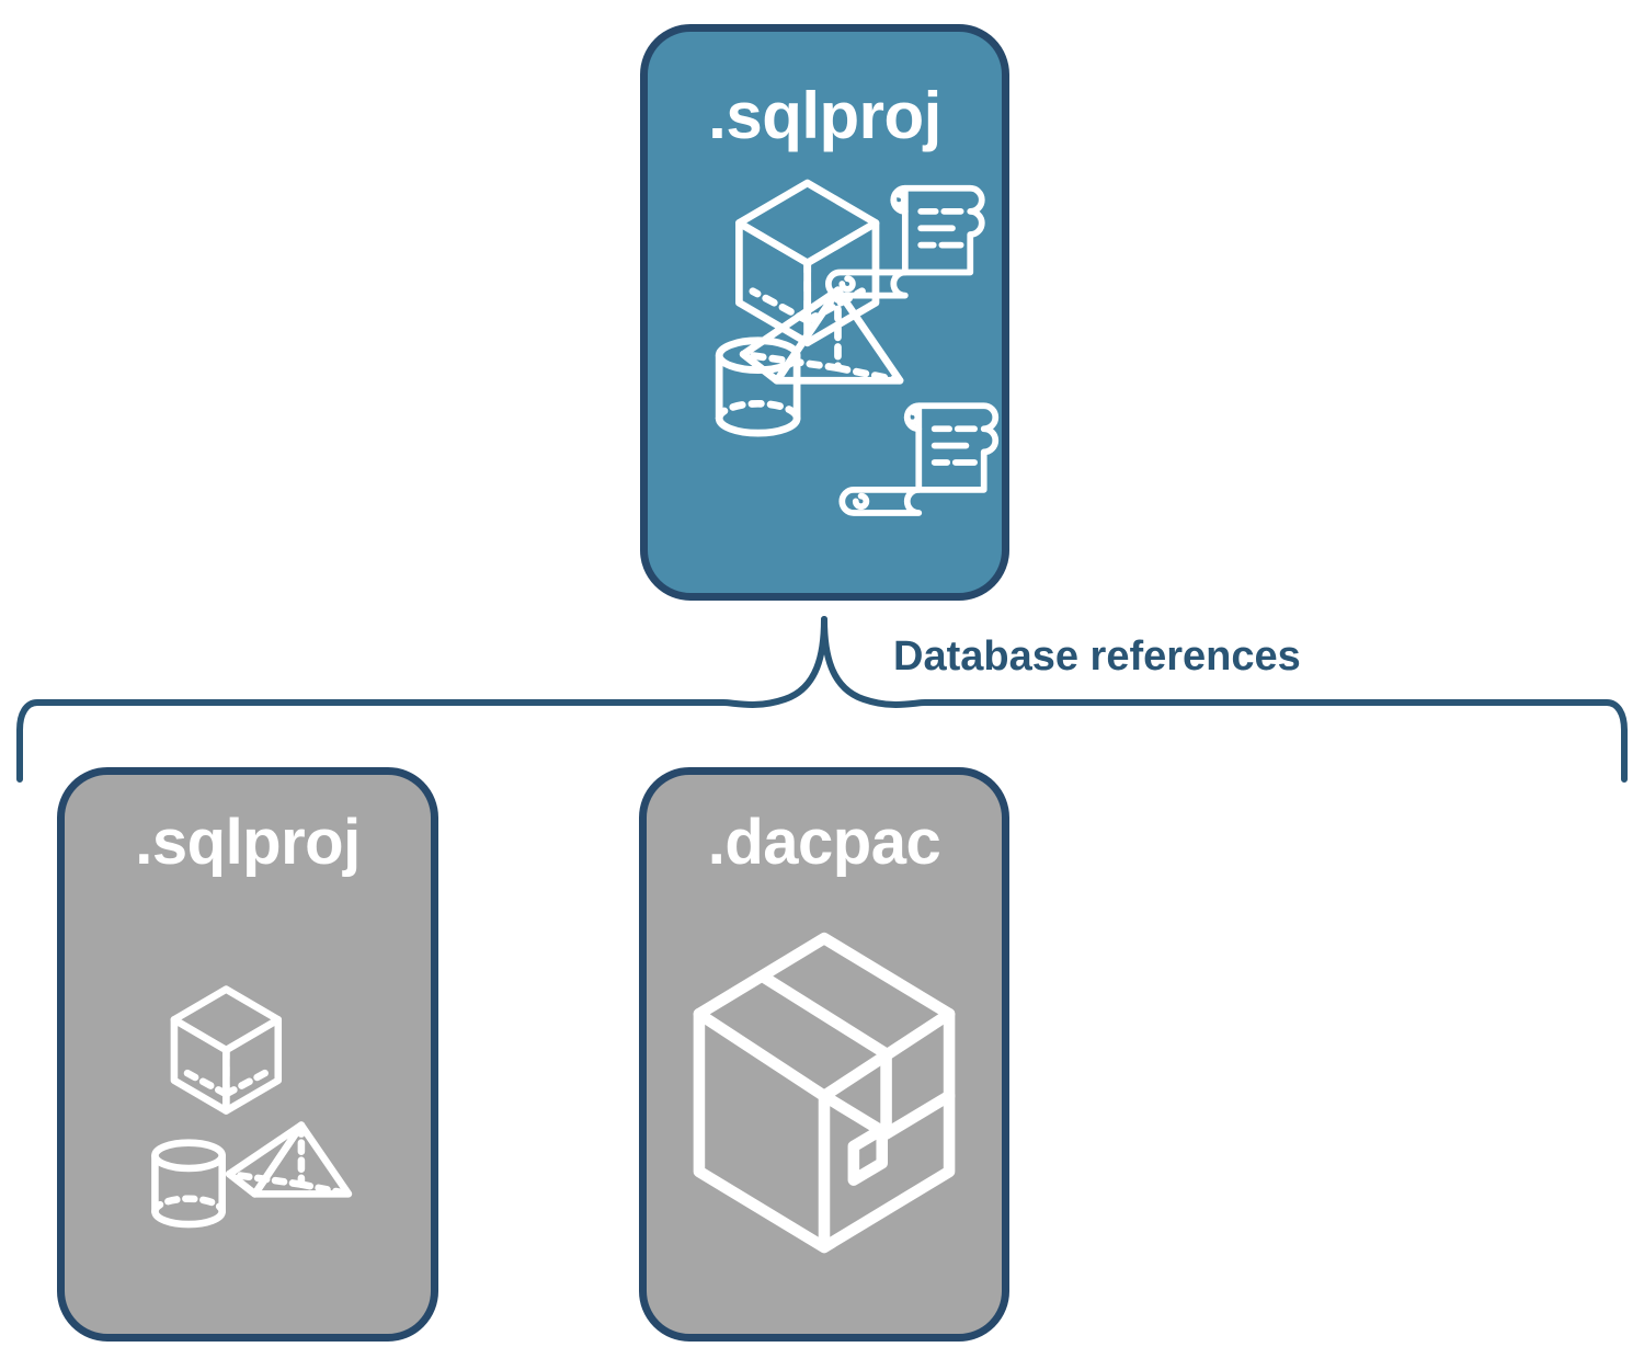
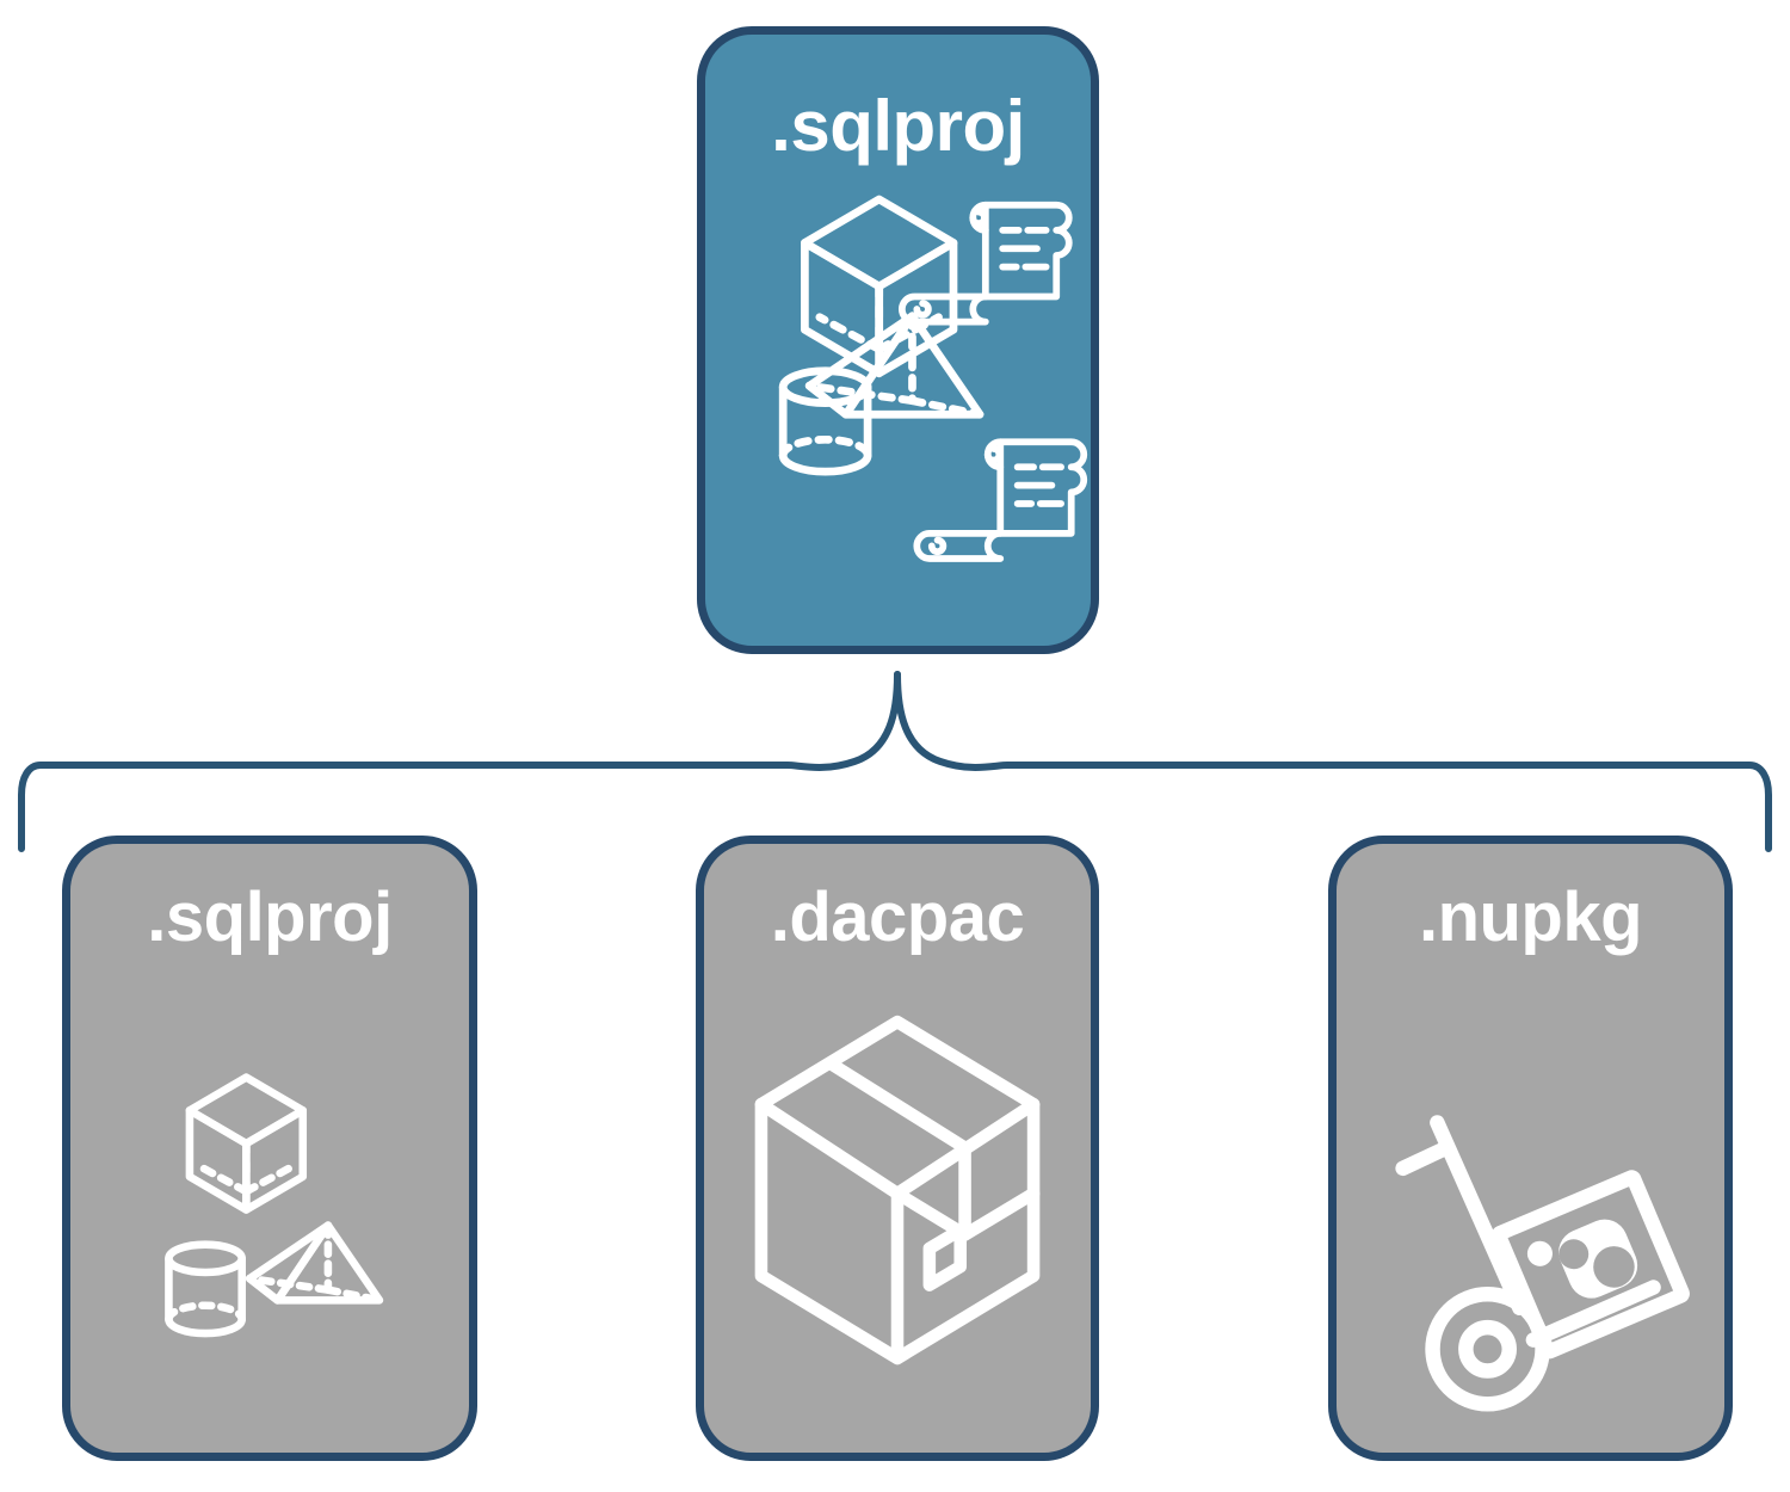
  .sqlproj
- Database references
  .sqlproj
  .dacpac
+ .nupkg
